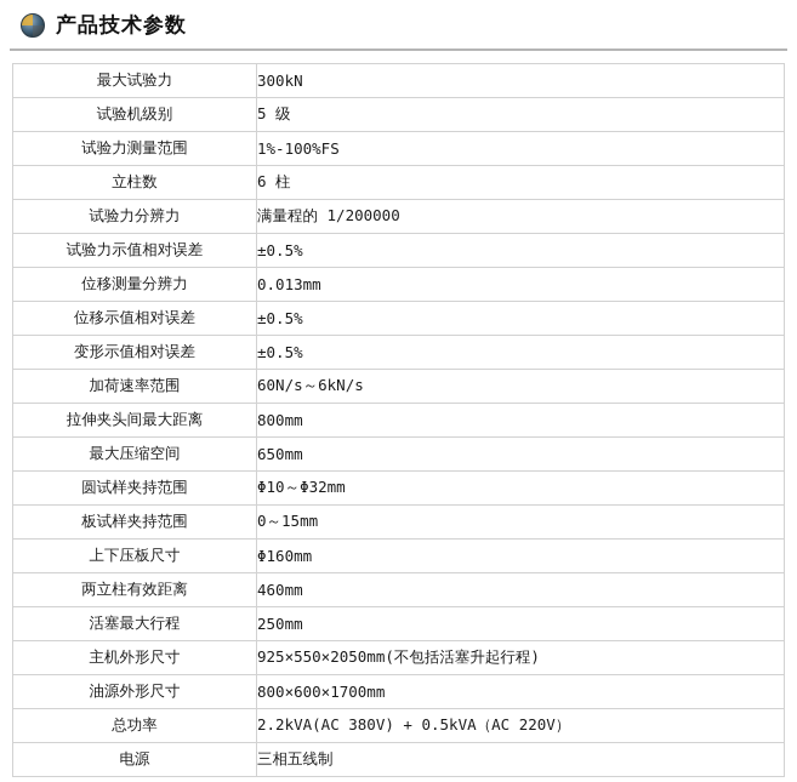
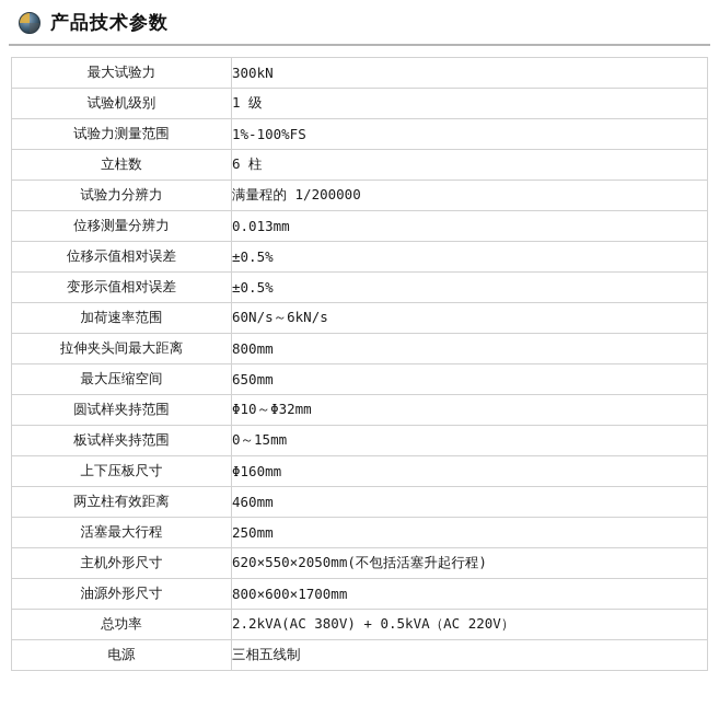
  产品技术参数
  最大试验力	300kN
- 试验机级别	5 级
+ 试验机级别	1 级
  试验力测量范围	1%-100%FS
  立柱数	6 柱
  试验力分辨力	满量程的 1/200000
- 试验力示值相对误差	±0.5%
  位移测量分辨力	0.013mm
  位移示值相对误差	±0.5%
  变形示值相对误差	±0.5%
  加荷速率范围	60N/s～6kN/s
  拉伸夹头间最大距离	800mm
  最大压缩空间	650mm
  圆试样夹持范围	Φ10～Φ32mm
  板试样夹持范围	0～15mm
  上下压板尺寸	Φ160mm
  两立柱有效距离	460mm
  活塞最大行程	250mm
- 主机外形尺寸	925×550×2050mm(不包括活塞升起行程)
+ 主机外形尺寸	620×550×2050mm(不包括活塞升起行程)
  油源外形尺寸	800×600×1700mm
  总功率	2.2kVA(AC 380V) + 0.5kVA（AC 220V）
  电源	三相五线制
